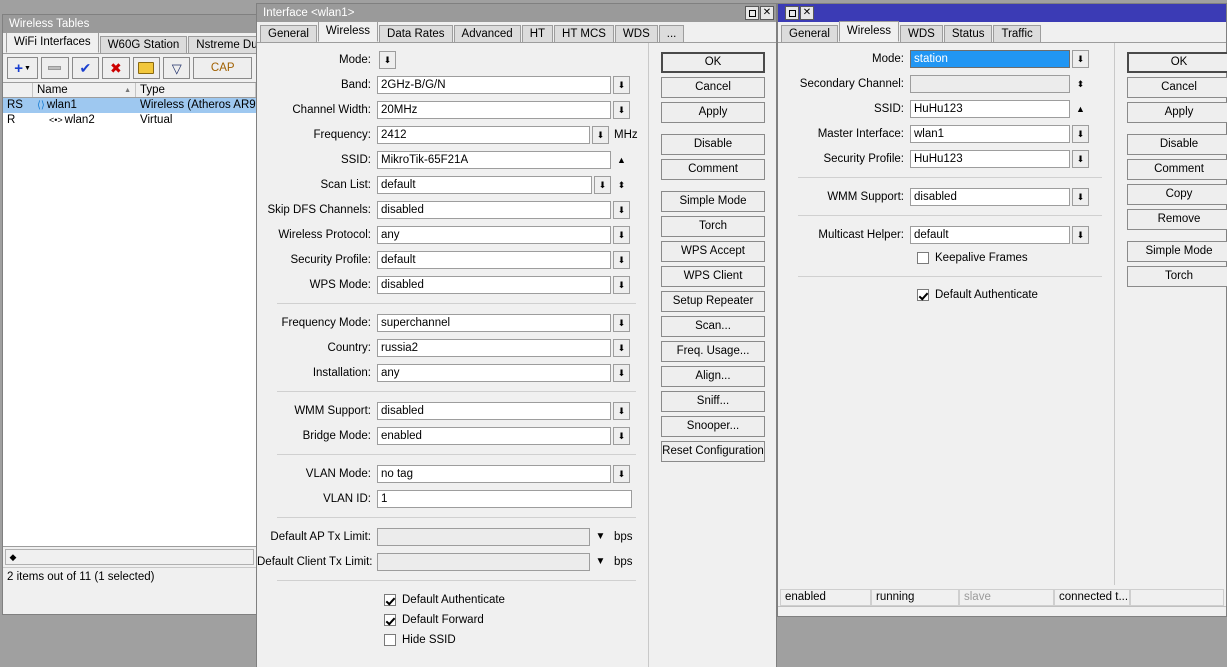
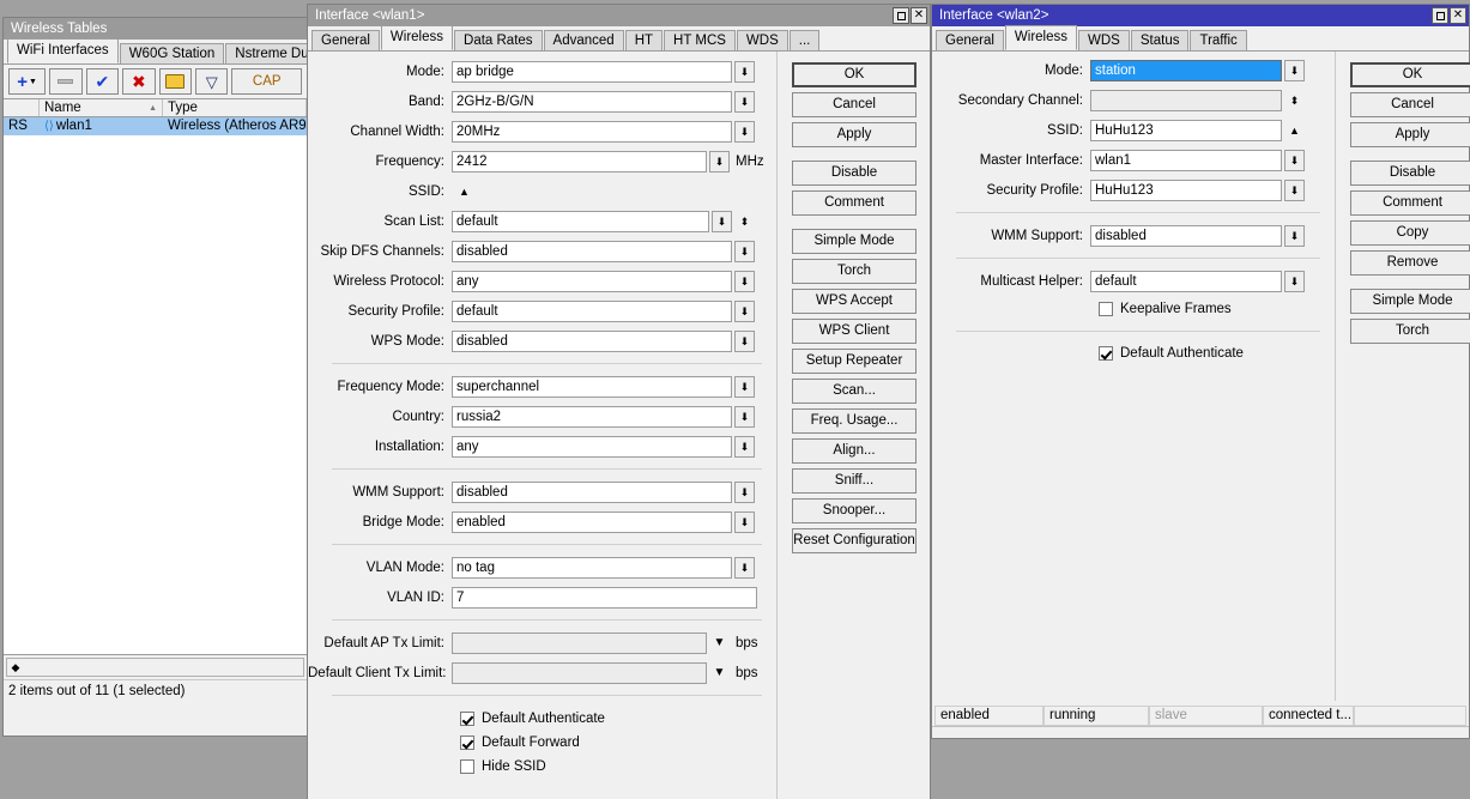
  Wireless Tables
  WiFi Interfaces
  W60G Station
  Nstreme Du
  +
  ✔
  ✖
  ▽
  CAP
  Name
  Type
  RS
  ⟨⟩
  wlan1
  Wireless (Atheros AR9
- R
- <•>
- wlan2
- Virtual
  ◆
  2 items out of 11 (1 selected)
  Interface <wlan1>
  ✕
  General
  Wireless
  Data Rates
  Advanced
  HT
  HT MCS
  WDS
  ...
  Mode:
+ ap bridge
  ⬇
  Band:
  2GHz-B/G/N
  ⬇
  Channel Width:
  20MHz
  ⬇
  Frequency:
  2412
  ⬇
  MHz
  SSID:
- MikroTik-65F21A
  ▲
  Scan List:
  default
  ⬇
  ⬍
  Skip DFS Channels:
  disabled
  ⬇
  Wireless Protocol:
  any
  ⬇
  Security Profile:
  default
  ⬇
  WPS Mode:
  disabled
  ⬇
  Frequency Mode:
  superchannel
  ⬇
  Country:
  russia2
  ⬇
  Installation:
  any
  ⬇
  WMM Support:
  disabled
  ⬇
  Bridge Mode:
  enabled
  ⬇
  VLAN Mode:
  no tag
  ⬇
  VLAN ID:
- 1
+ 7
  Default AP Tx Limit:
  ▼
  bps
  Default Client Tx Limit:
  ▼
  bps
  Default Authenticate
  Default Forward
  Hide SSID
  OK
  Cancel
  Apply
  Disable
  Comment
  Simple Mode
  Torch
  WPS Accept
  WPS Client
  Setup Repeater
  Scan...
  Freq. Usage...
  Align...
  Sniff...
  Snooper...
  Reset Configuration
+ Interface <wlan2>
  ✕
  General
  Wireless
  WDS
  Status
  Traffic
  Mode:
  station
  ⬇
  Secondary Channel:
  ⬍
  SSID:
  HuHu123
  ▲
  Master Interface:
  wlan1
  ⬇
  Security Profile:
  HuHu123
  ⬇
  WMM Support:
  disabled
  ⬇
  Multicast Helper:
  default
  ⬇
  Keepalive Frames
  Default Authenticate
  OK
  Cancel
  Apply
  Disable
  Comment
  Copy
  Remove
  Simple Mode
  Torch
  enabled
  running
  slave
  connected t...
